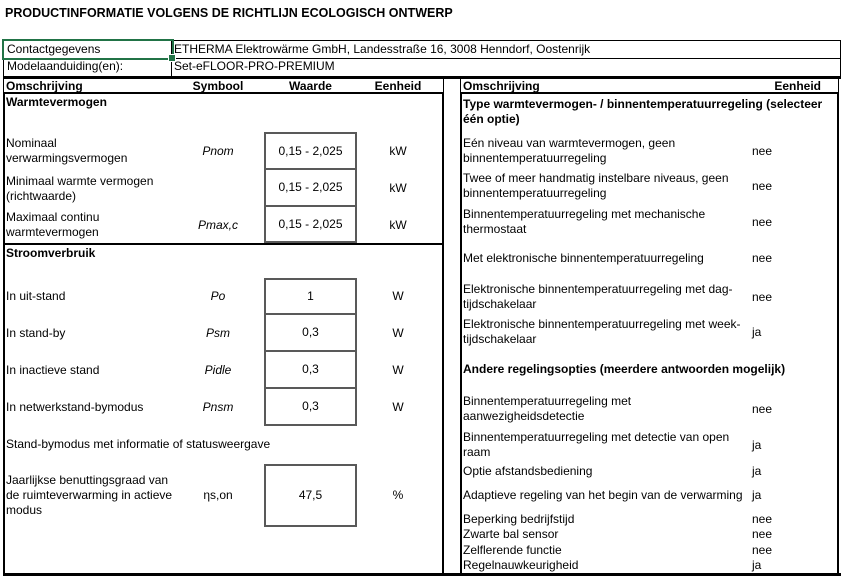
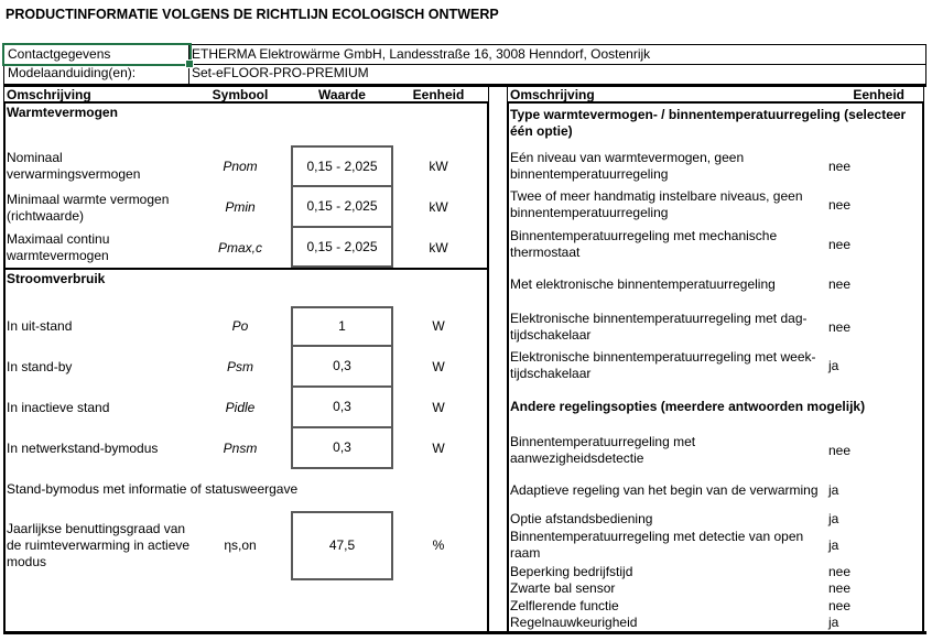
  PRODUCTINFORMATIE VOLGENS DE RICHTLIJN ECOLOGISCH ONTWERP
  Contactgegevens
  ETHERMA Elektrowärme GmbH, Landesstraße 16, 3008 Henndorf, Oostenrijk
  Modelaanduiding(en):
  Set-eFLOOR-PRO-PREMIUM
  Omschrijving
  Symbool
  Waarde
  Eenheid
  Omschrijving
  Eenheid
  Warmtevermogen
  Nominaal verwarmingsvermogen
  Pnom
  0,15 - 2,025
  kW
  Minimaal warmte vermogen (richtwaarde)
+ Pmin
  0,15 - 2,025
  kW
  Maximaal continu warmtevermogen
  Pmax,c
  0,15 - 2,025
  kW
  Stroomverbruik
  In uit-stand
  Po
  1
  W
  In stand-by
  Psm
  0,3
  W
  In inactieve stand
  Pidle
  0,3
  W
  In netwerkstand-bymodus
  Pnsm
  0,3
  W
  Stand-bymodus met informatie of statusweergave
  Jaarlijkse benuttingsgraad van de ruimteverwarming in actieve modus
  ηs,on
  47,5
  %
  Type warmtevermogen- / binnentemperatuurregeling (selecteer één optie)
  Eén niveau van warmtevermogen, geen binnentemperatuurregeling
  nee
  Twee of meer handmatig instelbare niveaus, geen binnentemperatuurregeling
  nee
  Binnentemperatuurregeling met mechanische thermostaat
  nee
  Met elektronische binnentemperatuurregeling
  nee
  Elektronische binnentemperatuurregeling met dag-tijdschakelaar
  nee
  Elektronische binnentemperatuurregeling met week-tijdschakelaar
  ja
  Andere regelingsopties (meerdere antwoorden mogelijk)
  Binnentemperatuurregeling met aanwezigheidsdetectie
  nee
- Binnentemperatuurregeling met detectie van open raam
+ Adaptieve regeling van het begin van de verwarming
  ja
  Optie afstandsbediening
  ja
- Adaptieve regeling van het begin van de verwarming
+ Binnentemperatuurregeling met detectie van open raam
  ja
  Beperking bedrijfstijd
  nee
  Zwarte bal sensor
  nee
  Zelflerende functie
  nee
  Regelnauwkeurigheid
  ja
